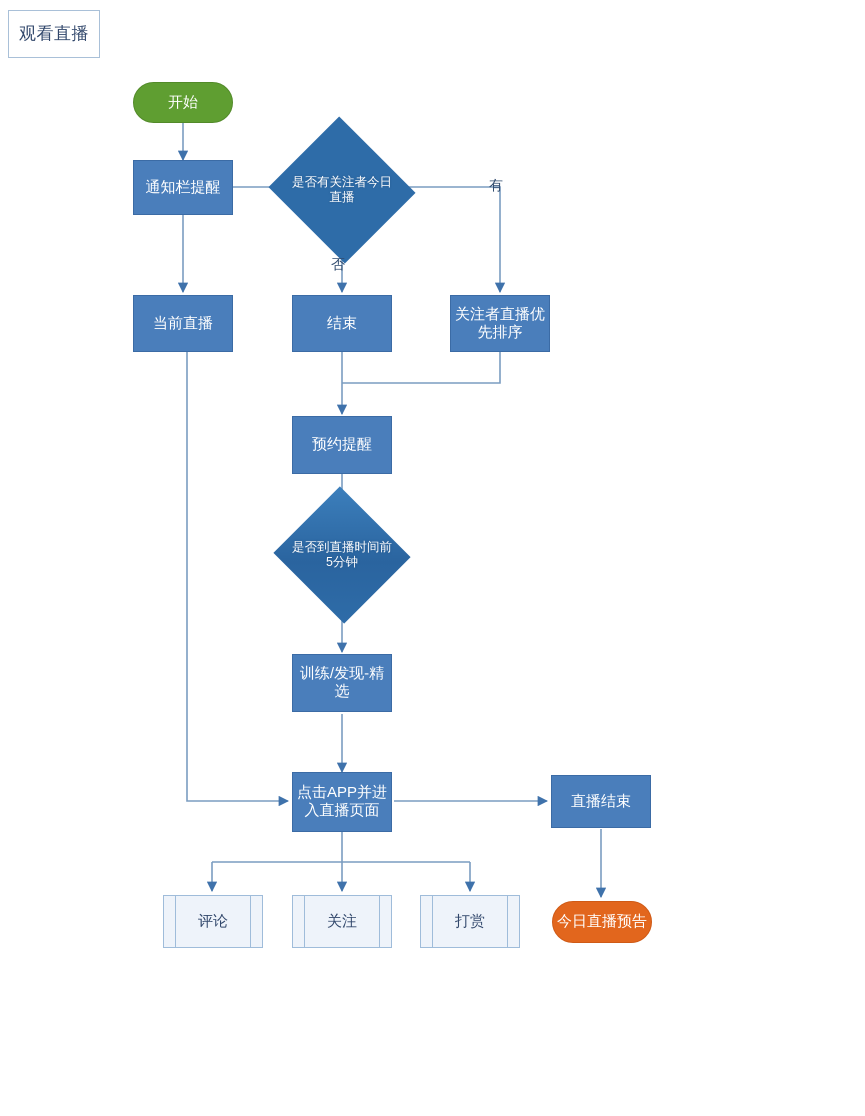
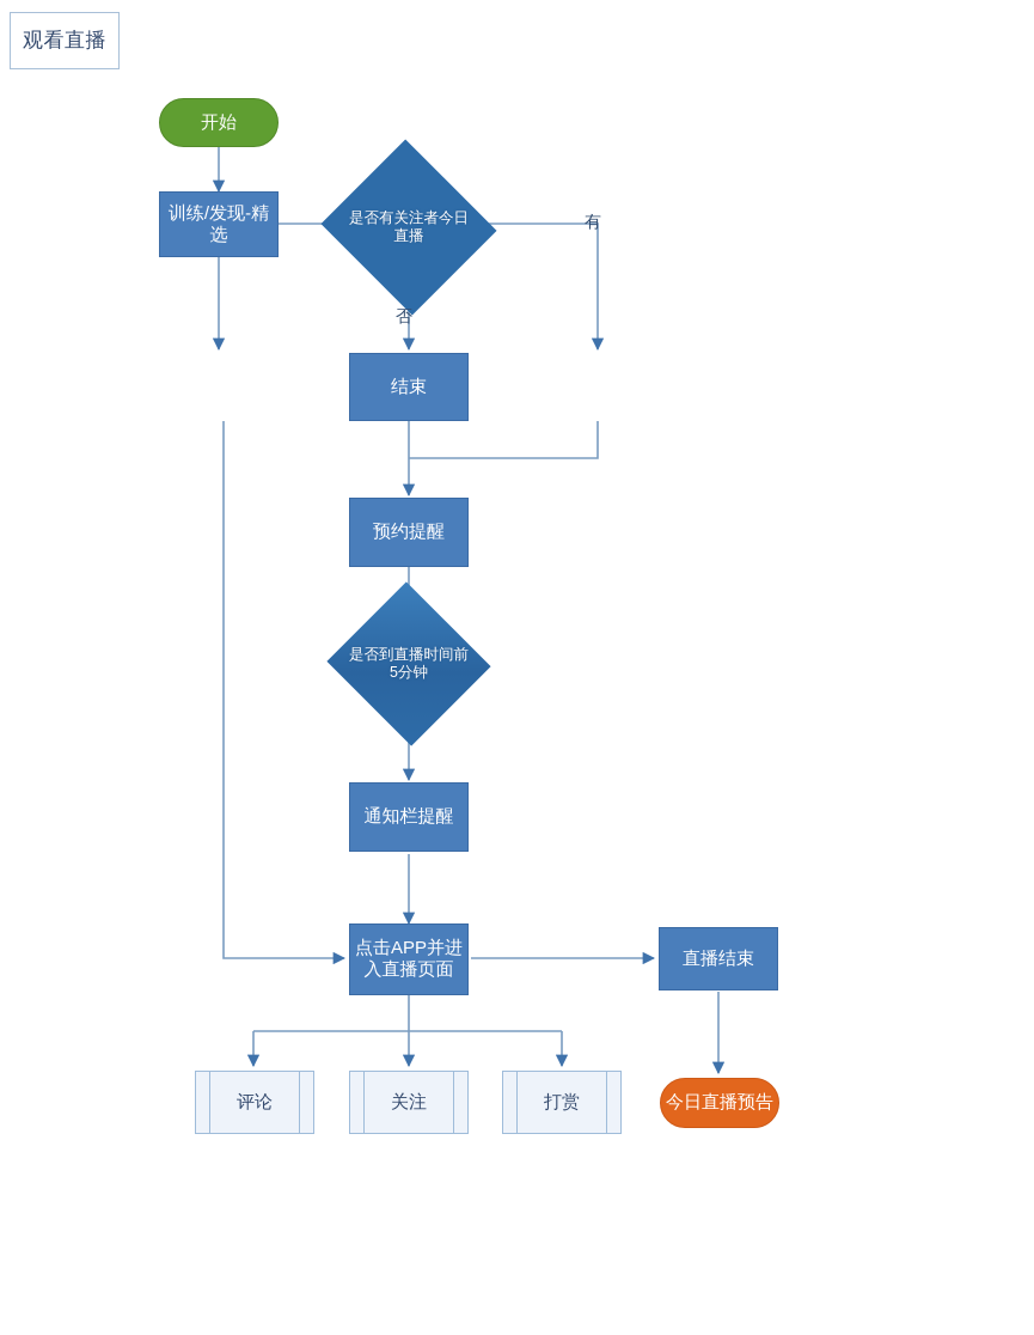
  观看直播
  开始
- 通知栏提醒
+ 训练/发现-精选
  是否有关注者今日直播
- 当前直播
  结束
- 关注者直播优先排序
  预约提醒
  是否到直播时间前5分钟
- 训练/发现-精选
+ 通知栏提醒
  点击APP并进入直播页面
  直播结束
  评论
  关注
  打赏
  今日直播预告
  有
  否
